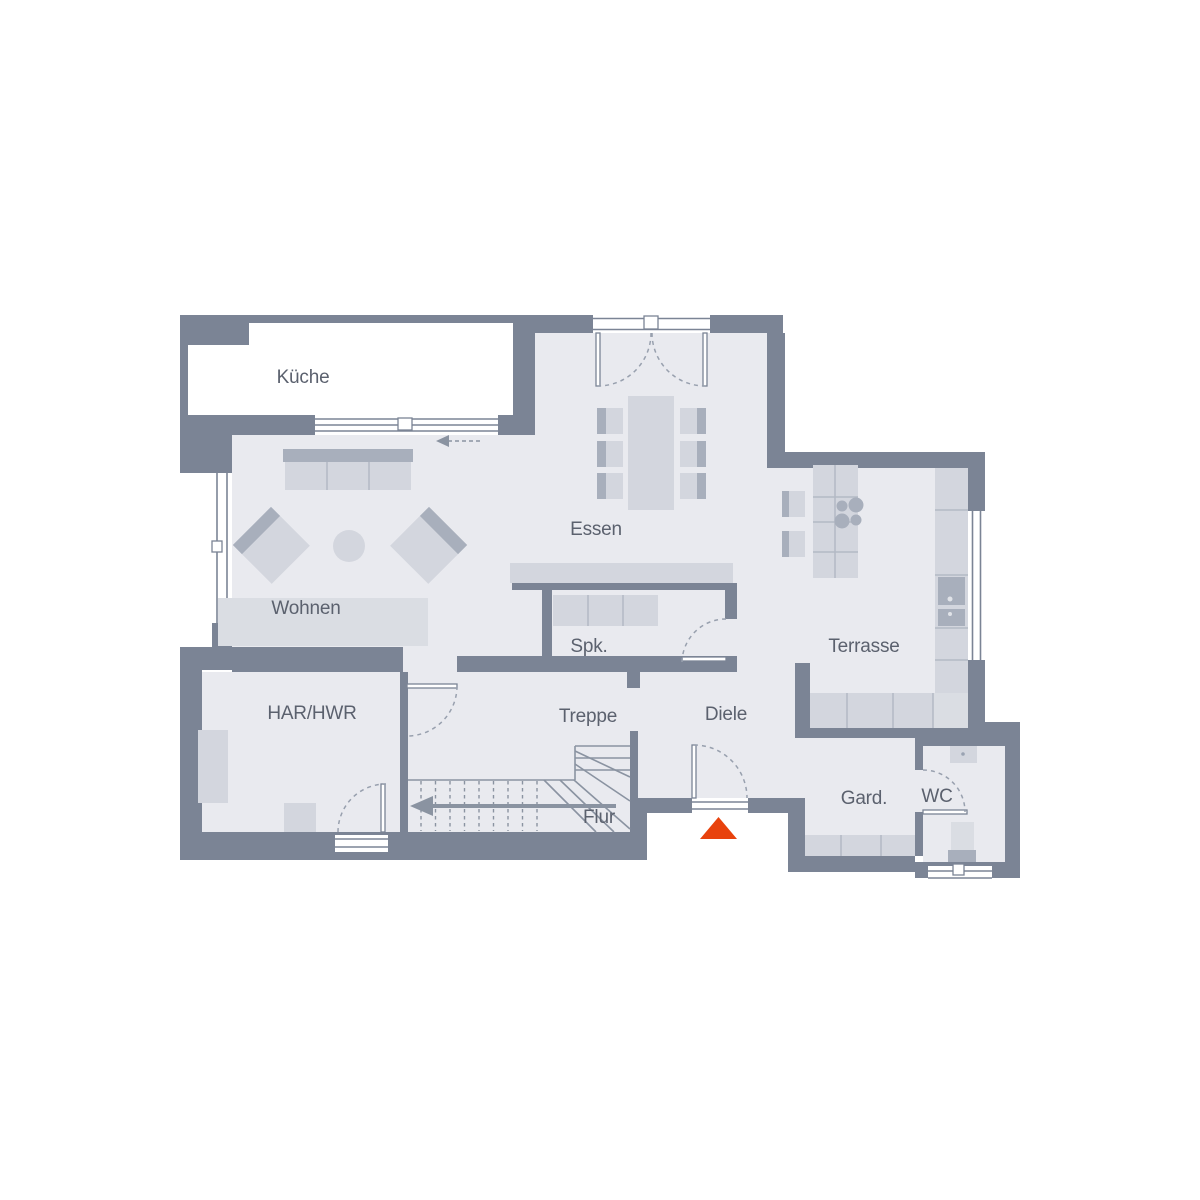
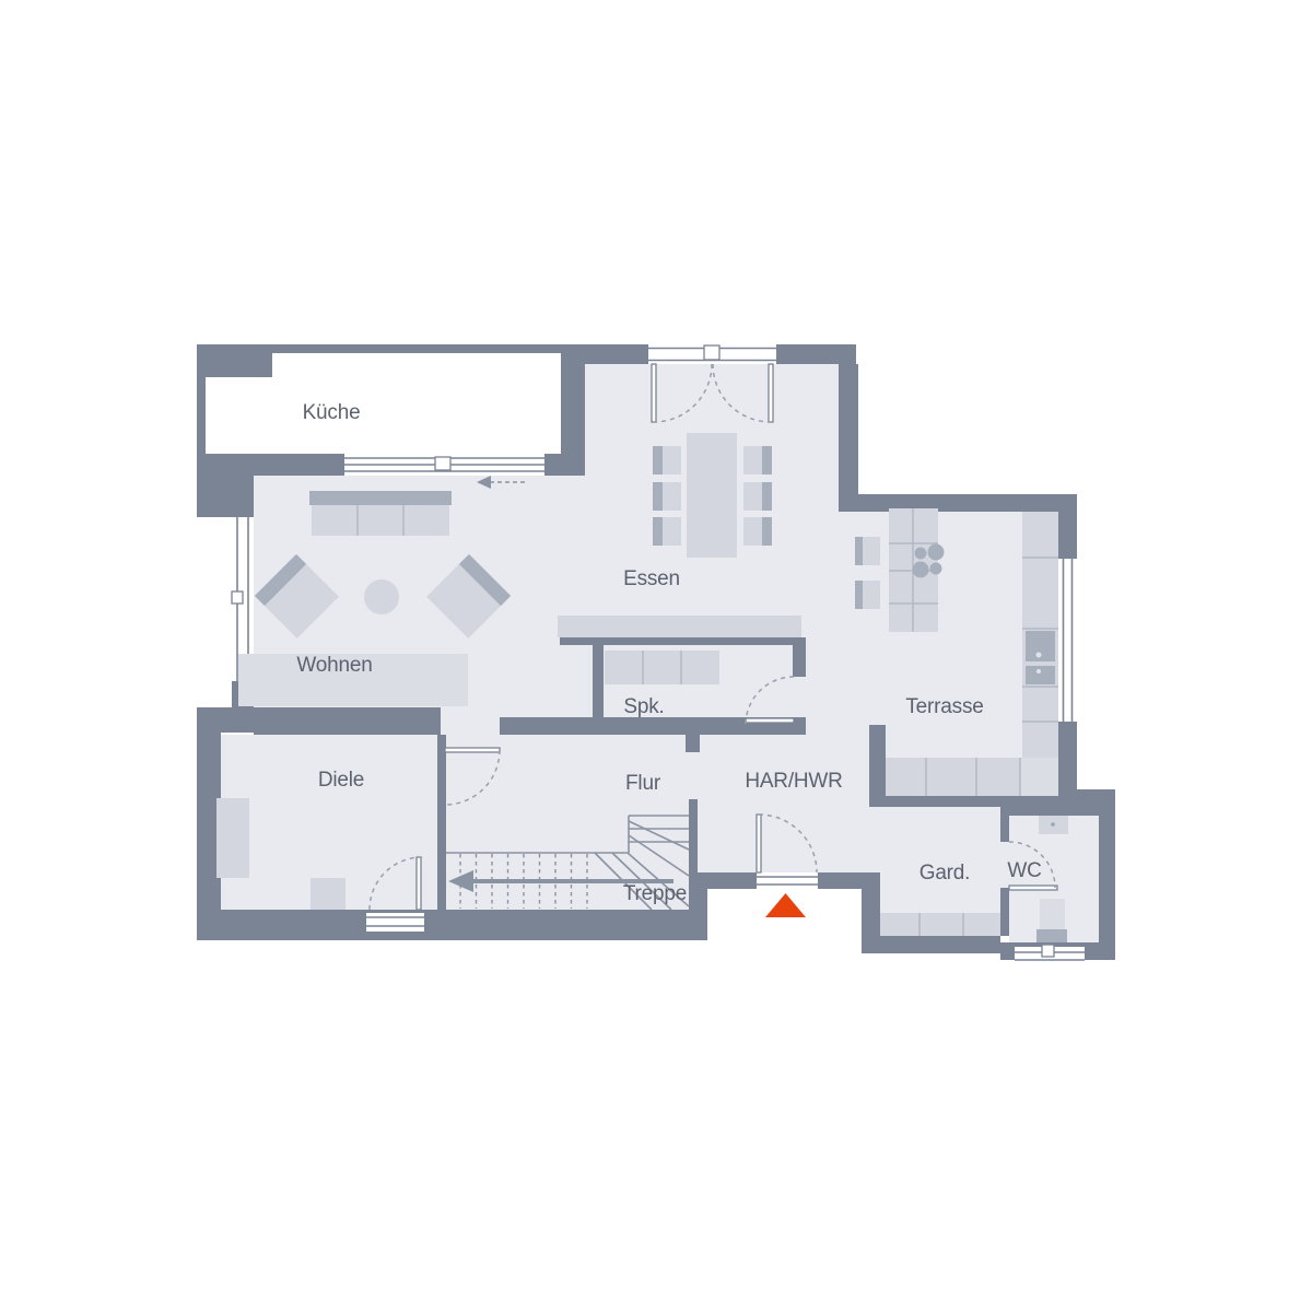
  Küche
  Wohnen
  Essen
  Spk.
  Terrasse
- HAR/HWR
+ Diele
- Treppe
+ Flur
- Diele
+ HAR/HWR
- Flur
+ Treppe
  Gard.
  WC
